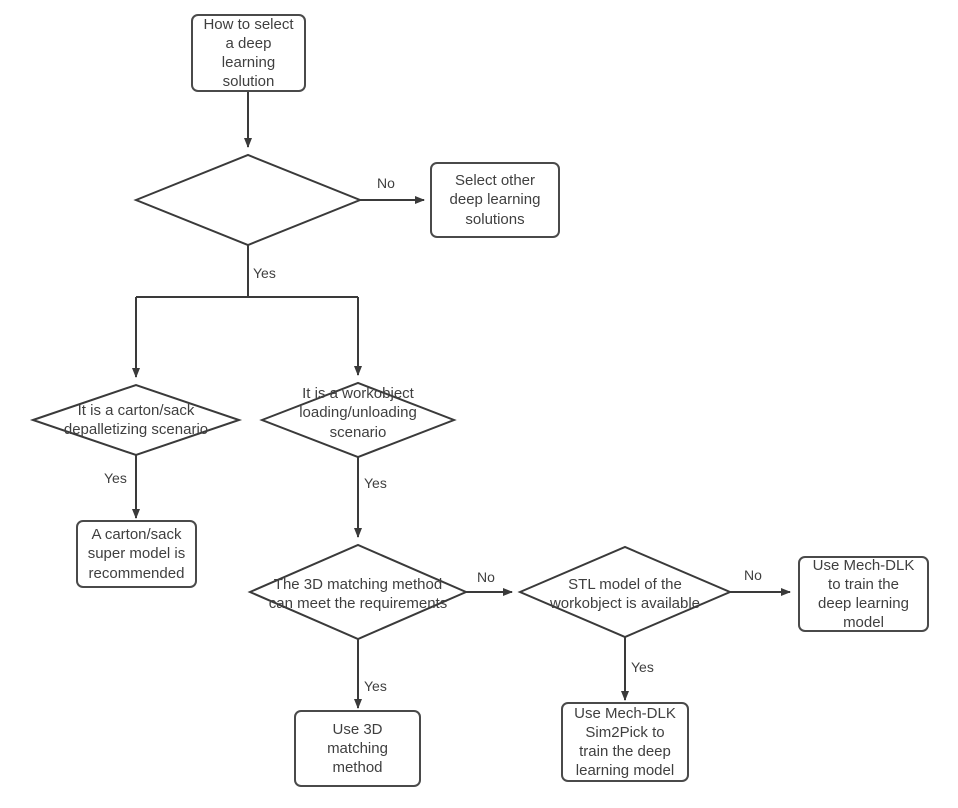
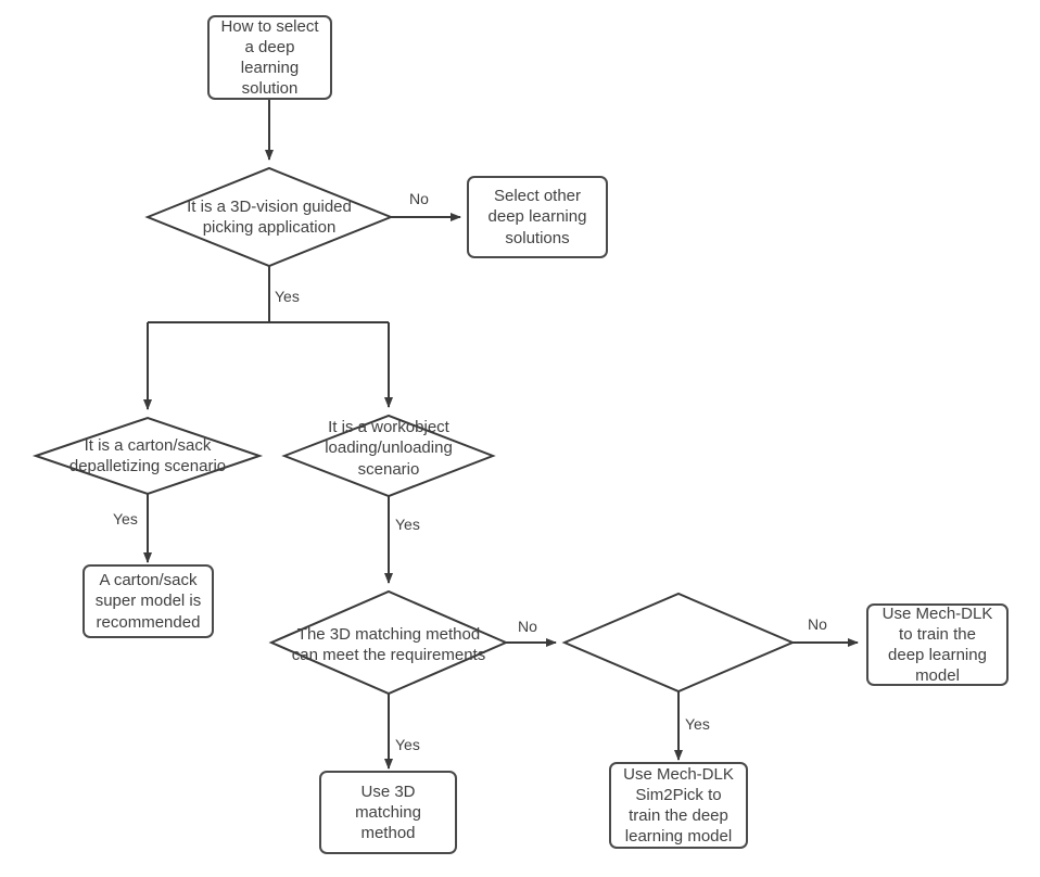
  How to select
  a deep
  learning
  solution
  Select other
  deep learning
  solutions
  A carton/sack
  super model is
  recommended
  Use 3D
  matching
  method
  Use Mech-DLK
  Sim2Pick to
  train the deep
  learning model
  Use Mech-DLK
  to train the
  deep learning
  model
+ It is a 3D-vision guided
+ picking application
  It is a carton/sack
  depalletizing scenario
  It is a workobject
  loading/unloading
  scenario
  The 3D matching method
  can meet the requirements
- STL model of the
- workobject is available
  No
  Yes
  Yes
  Yes
  Yes
  No
  Yes
  No
